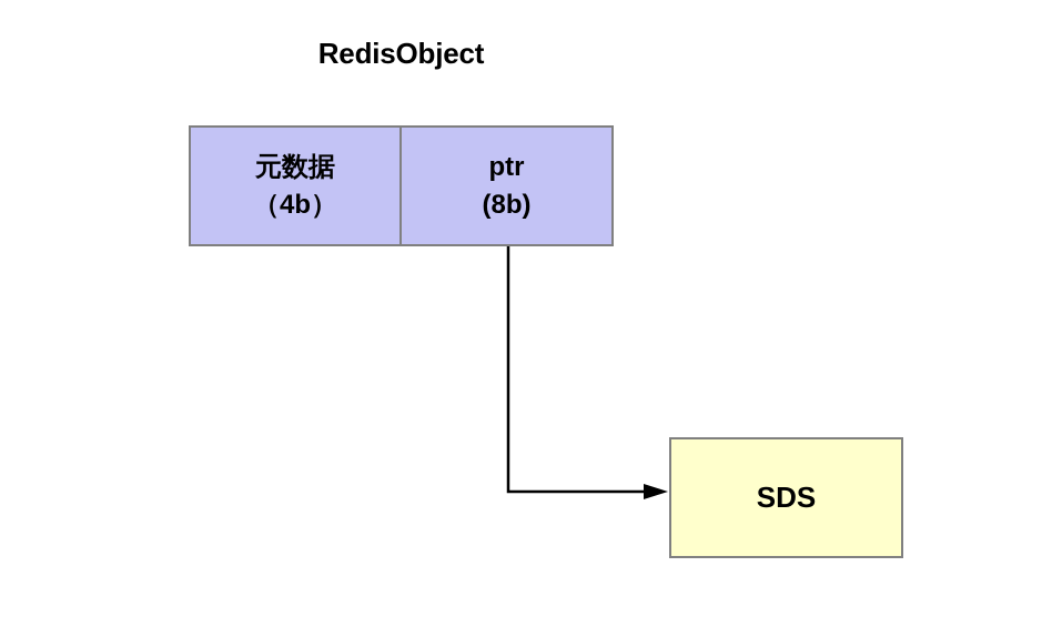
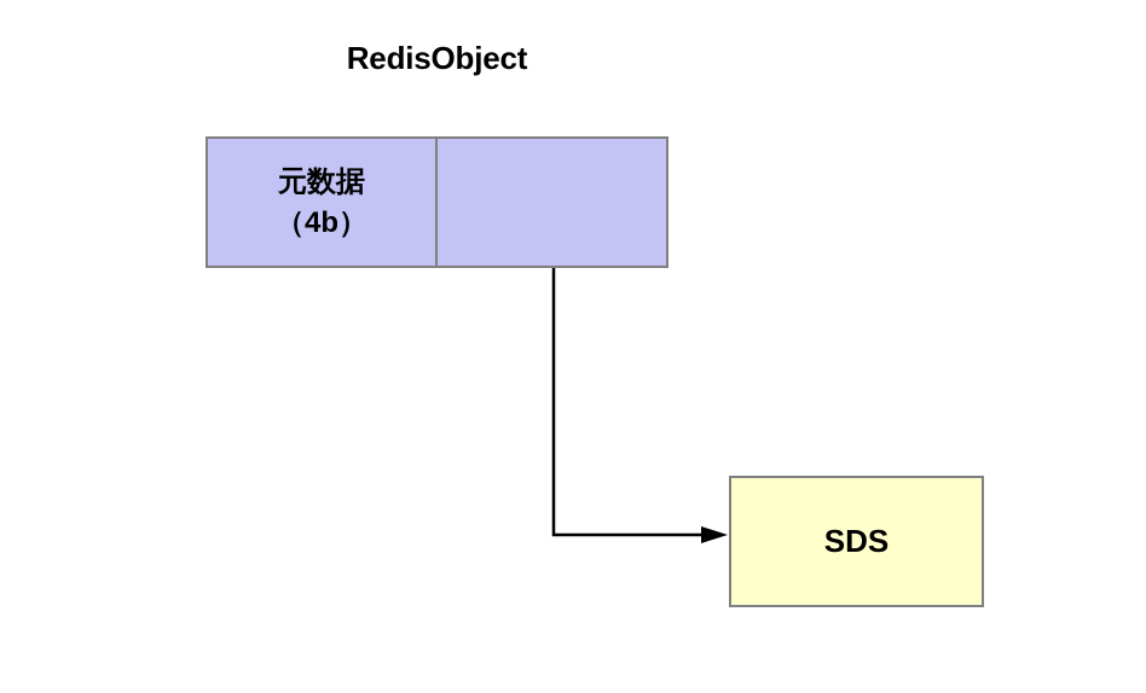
  RedisObject
  元数据
  （4b）
- ptr
- (8b)
  SDS
